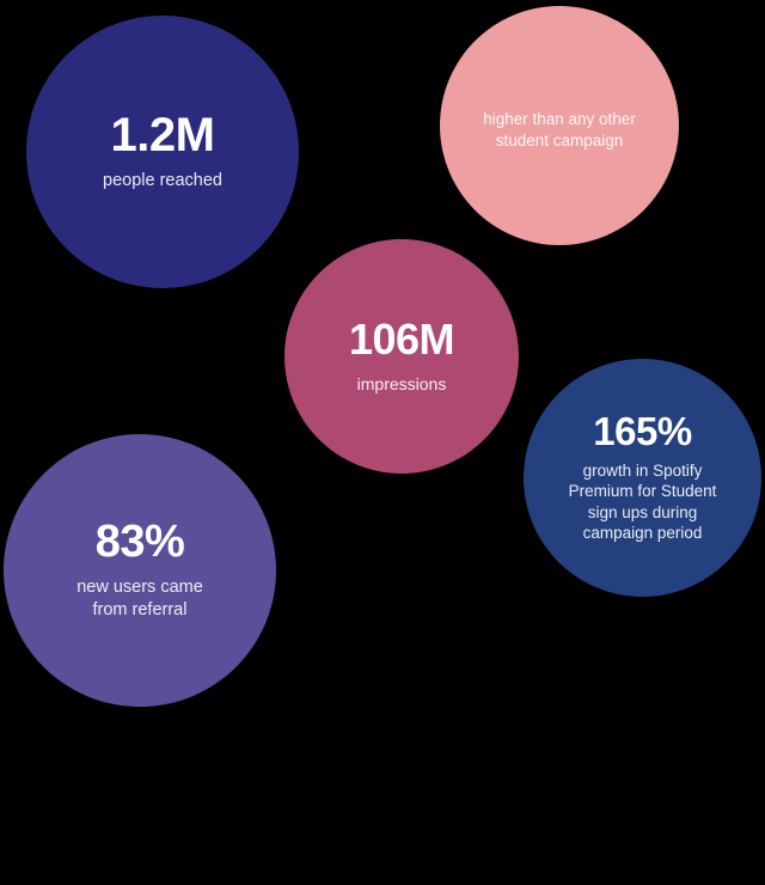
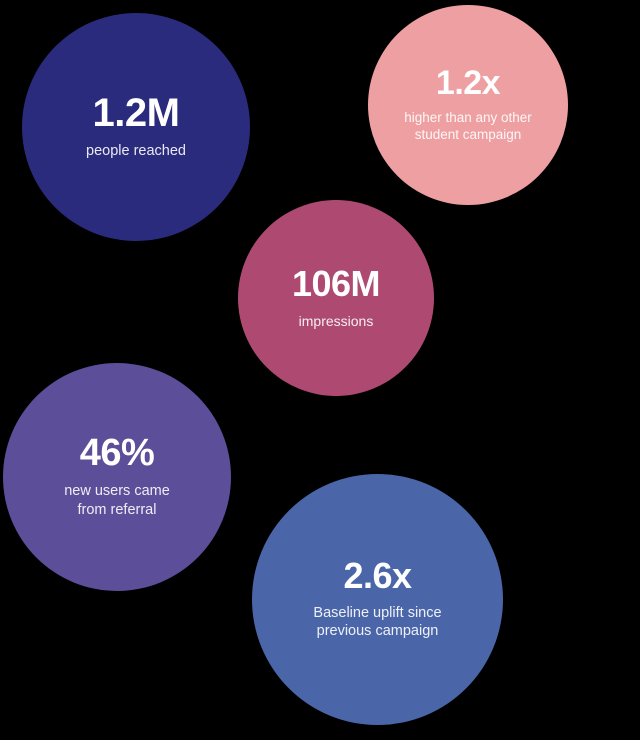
  1.2M
  people reached
+ 1.2x
  higher than any other
  student campaign
  106M
  impressions
- 165%
- growth in Spotify
- Premium for Student
- sign ups during
- campaign period
- 83%
+ 46%
  new users came
  from referral
+ 2.6x
+ Baseline uplift since
+ previous campaign
